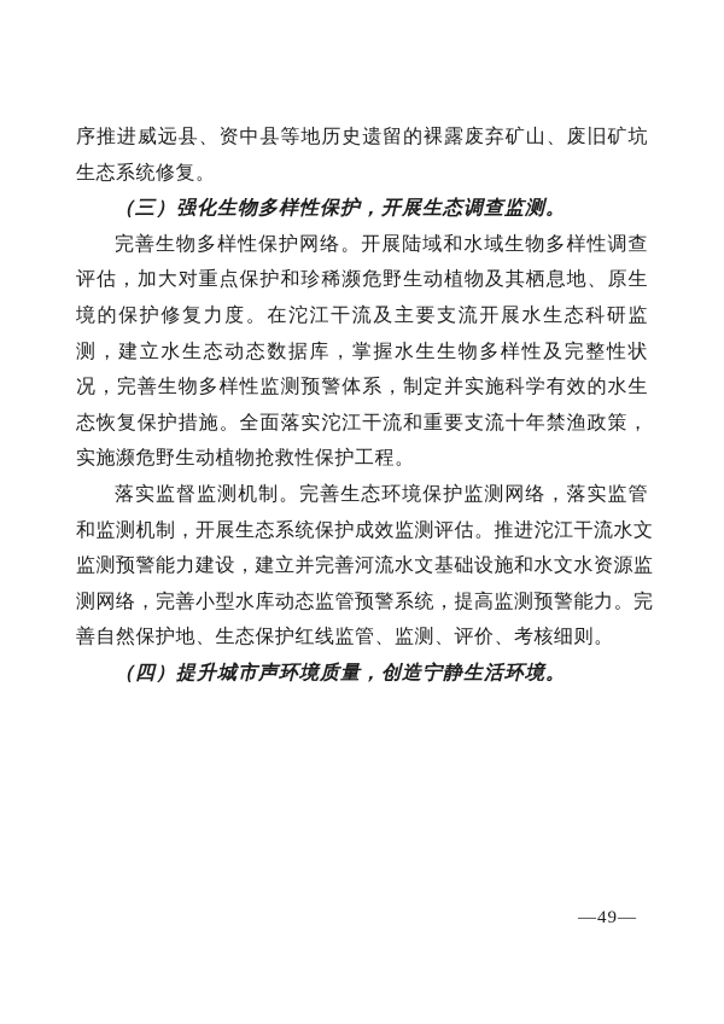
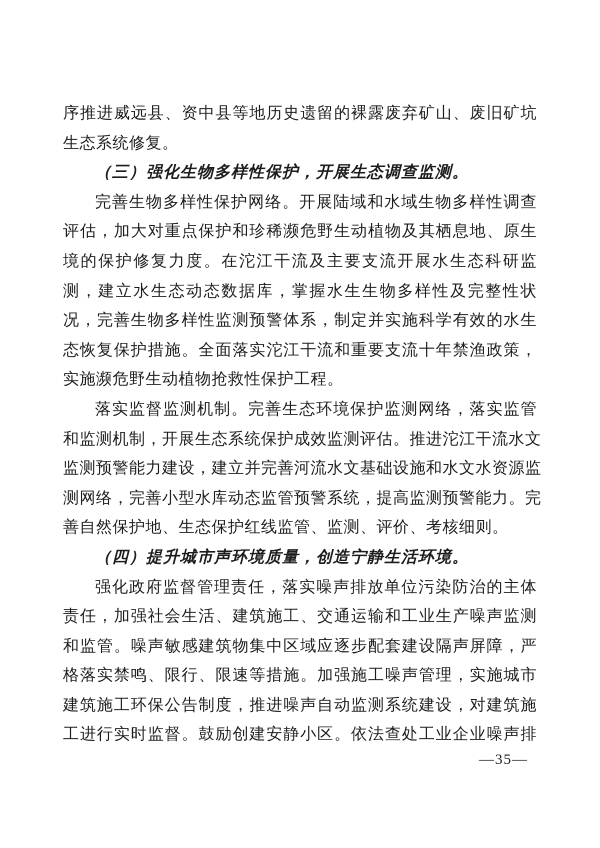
  序推进威远县、资中县等地历史遗留的裸露废弃矿山、废旧矿坑
  生态系统修复。
  （三）强化生物多样性保护，开展生态调查监测。
  完善生物多样性保护网络。开展陆域和水域生物多样性调查
  评估，加大对重点保护和珍稀濒危野生动植物及其栖息地、原生
  境的保护修复力度。在沱江干流及主要支流开展水生态科研监
  测，建立水生态动态数据库，掌握水生生物多样性及完整性状
  况，完善生物多样性监测预警体系，制定并实施科学有效的水生
  态恢复保护措施。全面落实沱江干流和重要支流十年禁渔政策，
  实施濒危野生动植物抢救性保护工程。
  落实监督监测机制。完善生态环境保护监测网络，落实监管
  和监测机制，开展生态系统保护成效监测评估。推进沱江干流水文
  监测预警能力建设，建立并完善河流水文基础设施和水文水资源监
  测网络，完善小型水库动态监管预警系统，提高监测预警能力。完
  善自然保护地、生态保护红线监管、监测、评价、考核细则。
  （四）提升城市声环境质量，创造宁静生活环境。
+ 强化政府监督管理责任，落实噪声排放单位污染防治的主体
+ 责任，加强社会生活、建筑施工、交通运输和工业生产噪声监测
+ 和监管。噪声敏感建筑物集中区域应逐步配套建设隔声屏障，严
+ 格落实禁鸣、限行、限速等措施。加强施工噪声管理，实施城市
+ 建筑施工环保公告制度，推进噪声自动监测系统建设，对建筑施
+ 工进行实时监督。鼓励创建安静小区。依法查处工业企业噪声排
- —49—
+ —35—
